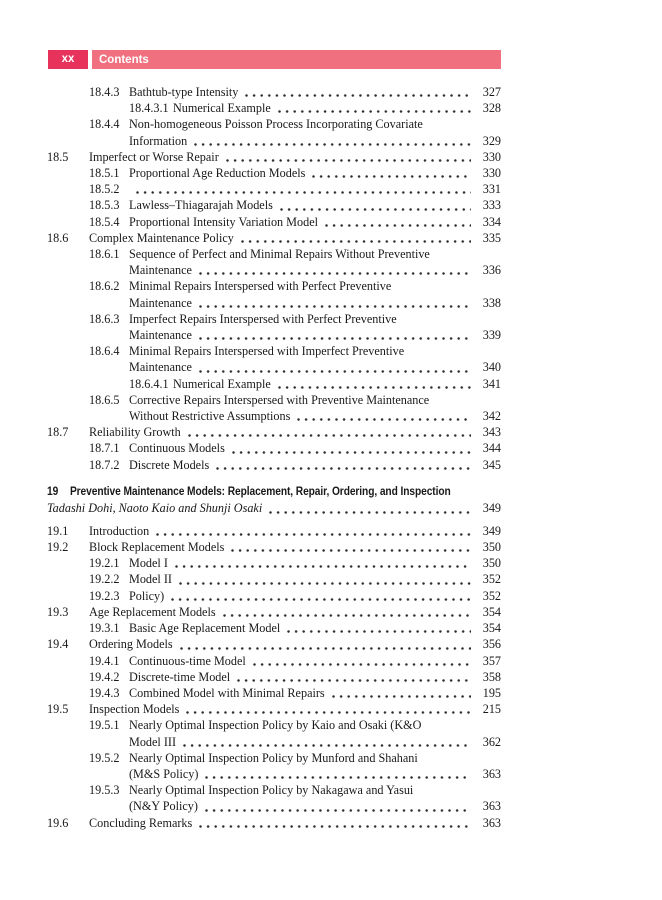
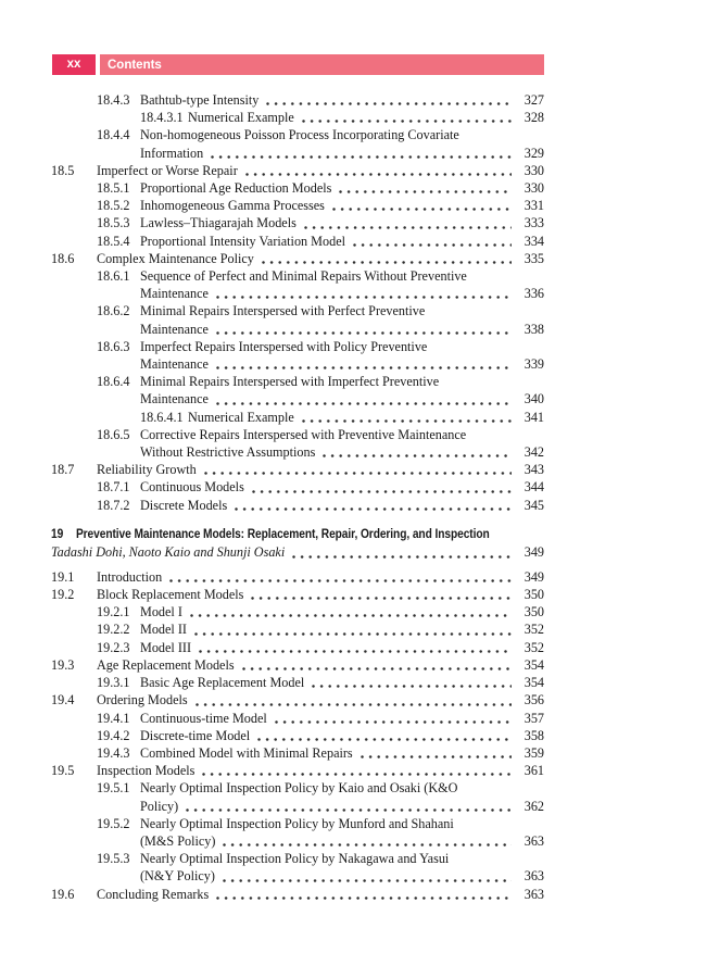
  xx
  Contents
  18.4.3
  Bathtub-type Intensity
  327
  18.4.3.1
  Numerical Example
  328
  18.4.4
  Non-homogeneous Poisson Process Incorporating Covariate
  Information
  329
  18.5
  Imperfect or Worse Repair
  330
  18.5.1
  Proportional Age Reduction Models
  330
  18.5.2
+ Inhomogeneous Gamma Processes
  331
  18.5.3
  Lawless–Thiagarajah Models
  333
  18.5.4
  Proportional Intensity Variation Model
  334
  18.6
  Complex Maintenance Policy
  335
  18.6.1
  Sequence of Perfect and Minimal Repairs Without Preventive
  Maintenance
  336
  18.6.2
  Minimal Repairs Interspersed with Perfect Preventive
  Maintenance
  338
  18.6.3
- Imperfect Repairs Interspersed with Perfect Preventive
+ Imperfect Repairs Interspersed with Policy Preventive
  Maintenance
  339
  18.6.4
  Minimal Repairs Interspersed with Imperfect Preventive
  Maintenance
  340
  18.6.4.1
  Numerical Example
  341
  18.6.5
  Corrective Repairs Interspersed with Preventive Maintenance
  Without Restrictive Assumptions
  342
  18.7
  Reliability Growth
  343
  18.7.1
  Continuous Models
  344
  18.7.2
  Discrete Models
  345
  19
  Preventive Maintenance Models: Replacement, Repair, Ordering, and Inspection
  Tadashi Dohi, Naoto Kaio and Shunji Osaki
  349
  19.1
  Introduction
  349
  19.2
  Block Replacement Models
  350
  19.2.1
  Model I
  350
  19.2.2
  Model II
  352
  19.2.3
- Policy)
+ Model III
  352
  19.3
  Age Replacement Models
  354
  19.3.1
  Basic Age Replacement Model
  354
  19.4
  Ordering Models
  356
  19.4.1
  Continuous-time Model
  357
  19.4.2
  Discrete-time Model
  358
  19.4.3
  Combined Model with Minimal Repairs
- 195
+ 359
  19.5
  Inspection Models
- 215
+ 361
  19.5.1
  Nearly Optimal Inspection Policy by Kaio and Osaki (K&O
- Model III
+ Policy)
  362
  19.5.2
  Nearly Optimal Inspection Policy by Munford and Shahani
  (M&S Policy)
  363
  19.5.3
  Nearly Optimal Inspection Policy by Nakagawa and Yasui
  (N&Y Policy)
  363
  19.6
  Concluding Remarks
  363
